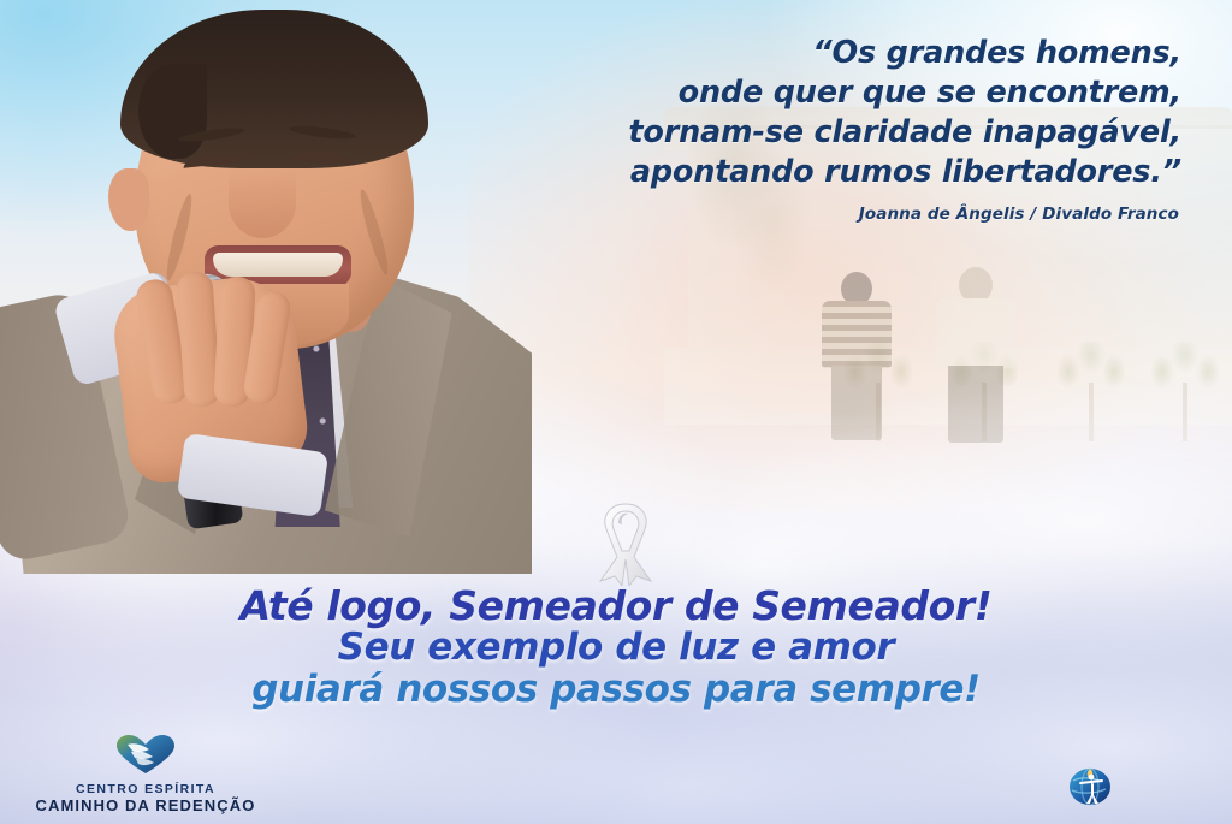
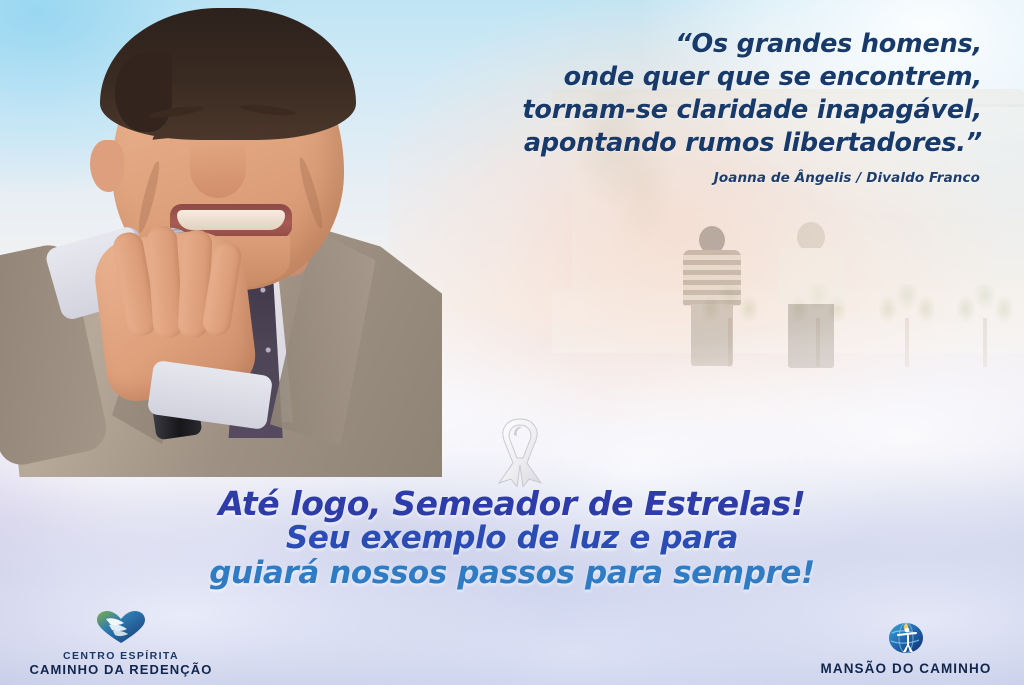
  “Os grandes homens,
  onde quer que se encontrem,
  tornam-se claridade inapagável,
  apontando rumos libertadores.”
  Joanna de Ângelis / Divaldo Franco
- Até logo, Semeador de Semeador!
+ Até logo, Semeador de Estrelas!
- Seu exemplo de luz e amor
+ Seu exemplo de luz e para
  guiará nossos passos para sempre!
  CENTRO ESPÍRITA
  CAMINHO DA REDENÇÃO
+ MANSÃO DO CAMINHO
